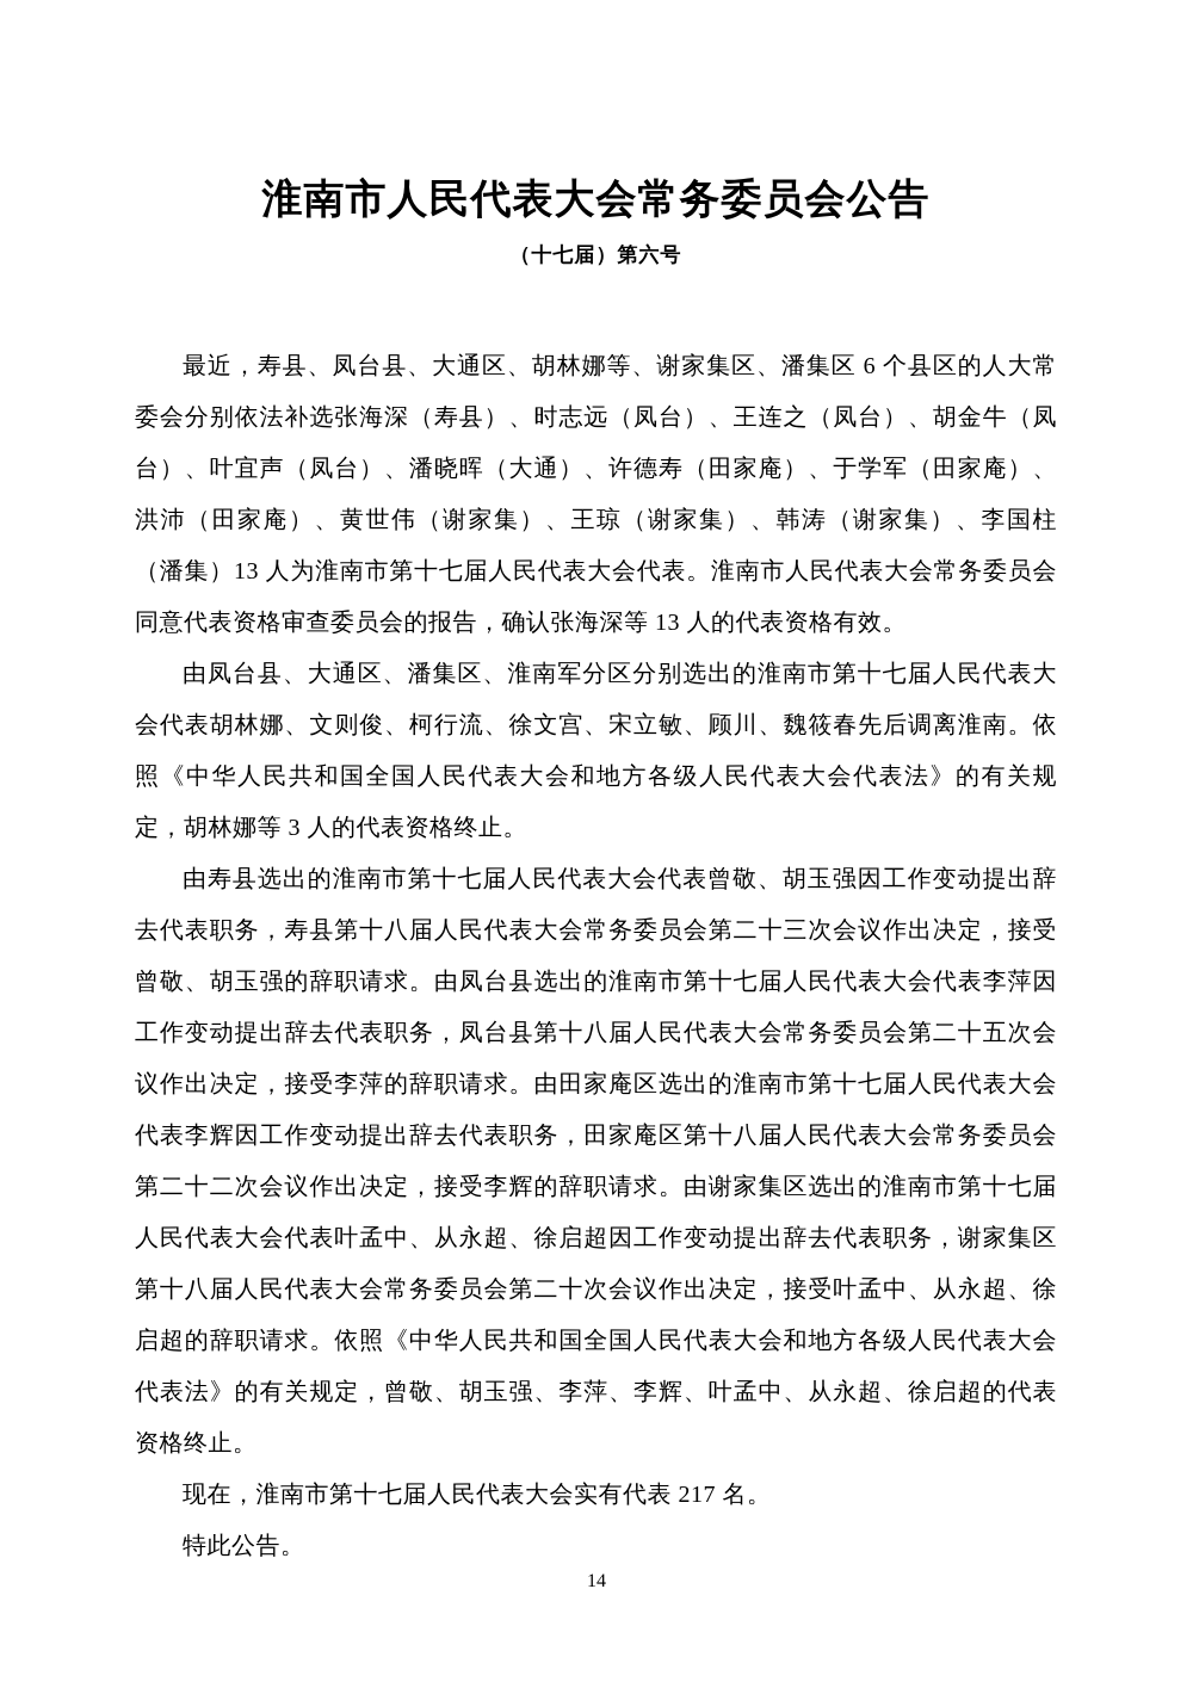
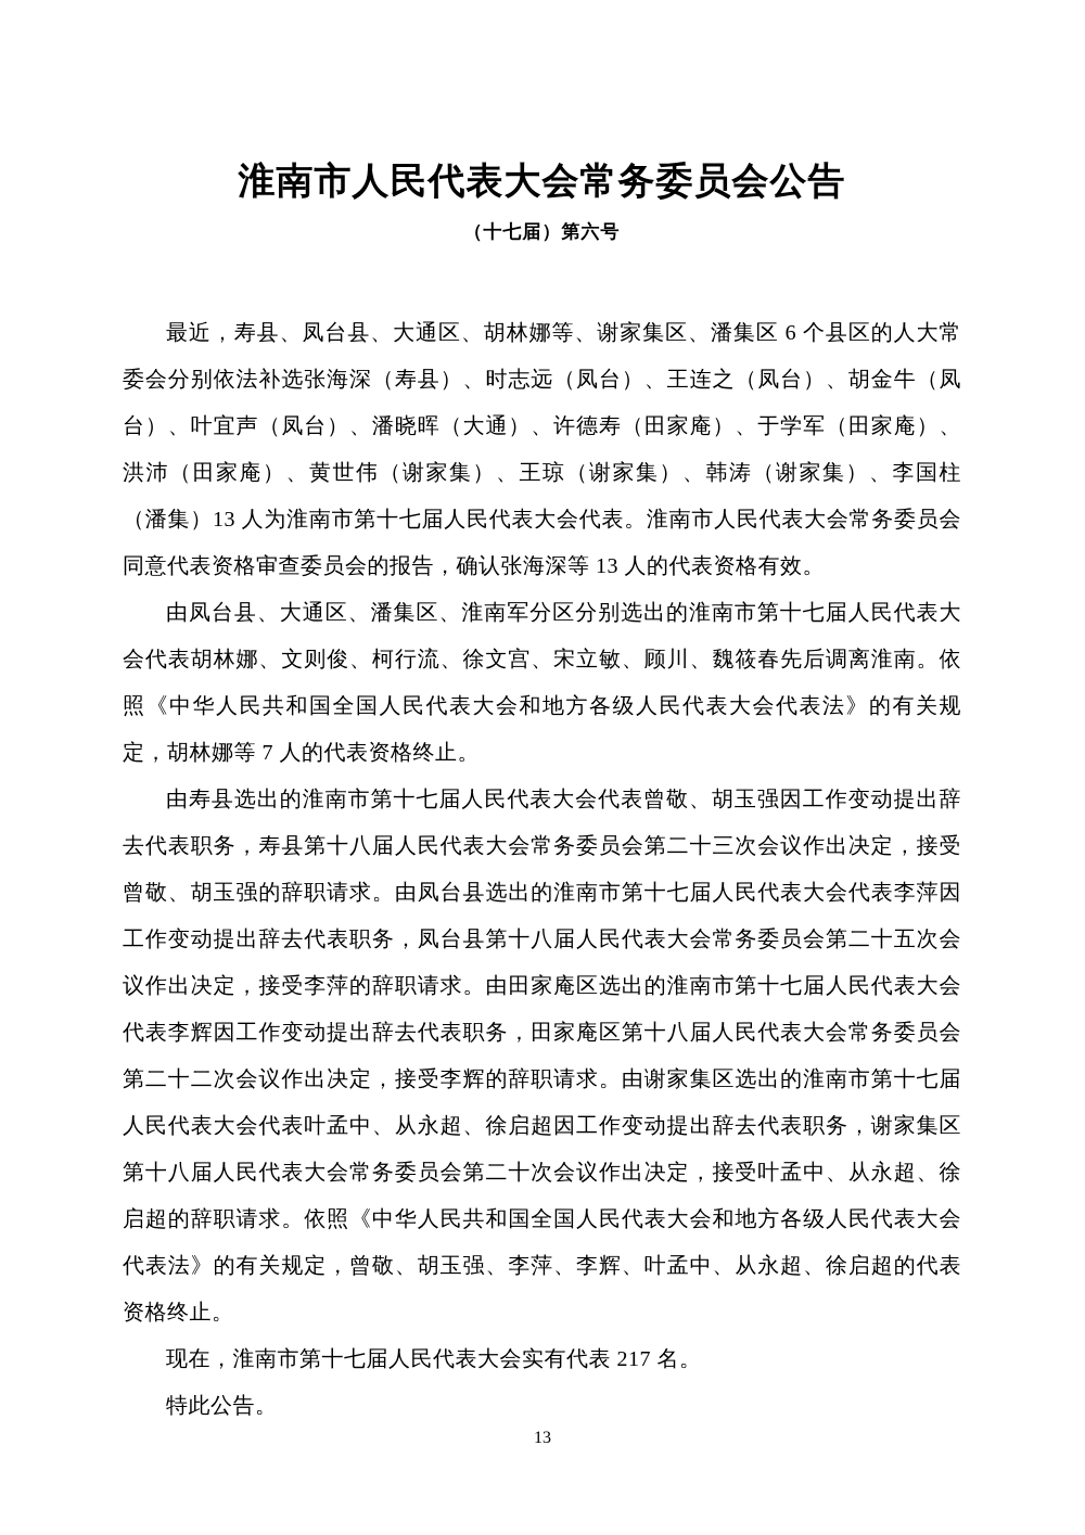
  淮南市人民代表大会常务委员会公告
  （十七届）第六号
  最近，寿县、凤台县、大通区、胡林娜等、谢家集区、潘集区 6 个县区的人大常委会分别依法补选张海深（寿县）、时志远（凤台）、王连之（凤台）、胡金牛（凤台）、叶宜声（凤台）、潘晓晖（大通）、许德寿（田家庵）、于学军（田家庵）、洪沛（田家庵）、黄世伟（谢家集）、王琼（谢家集）、韩涛（谢家集）、李国柱（潘集）13 人为淮南市第十七届人民代表大会代表。淮南市人民代表大会常务委员会同意代表资格审查委员会的报告，确认张海深等 13 人的代表资格有效。
- 由凤台县、大通区、潘集区、淮南军分区分别选出的淮南市第十七届人民代表大会代表胡林娜、文则俊、柯行流、徐文宫、宋立敏、顾川、魏筱春先后调离淮南。依照《中华人民共和国全国人民代表大会和地方各级人民代表大会代表法》的有关规定，胡林娜等 3 人的代表资格终止。
+ 由凤台县、大通区、潘集区、淮南军分区分别选出的淮南市第十七届人民代表大会代表胡林娜、文则俊、柯行流、徐文宫、宋立敏、顾川、魏筱春先后调离淮南。依照《中华人民共和国全国人民代表大会和地方各级人民代表大会代表法》的有关规定，胡林娜等 7 人的代表资格终止。
  由寿县选出的淮南市第十七届人民代表大会代表曾敬、胡玉强因工作变动提出辞去代表职务，寿县第十八届人民代表大会常务委员会第二十三次会议作出决定，接受曾敬、胡玉强的辞职请求。由凤台县选出的淮南市第十七届人民代表大会代表李萍因工作变动提出辞去代表职务，凤台县第十八届人民代表大会常务委员会第二十五次会议作出决定，接受李萍的辞职请求。由田家庵区选出的淮南市第十七届人民代表大会代表李辉因工作变动提出辞去代表职务，田家庵区第十八届人民代表大会常务委员会第二十二次会议作出决定，接受李辉的辞职请求。由谢家集区选出的淮南市第十七届人民代表大会代表叶孟中、从永超、徐启超因工作变动提出辞去代表职务，谢家集区第十八届人民代表大会常务委员会第二十次会议作出决定，接受叶孟中、从永超、徐启超的辞职请求。依照《中华人民共和国全国人民代表大会和地方各级人民代表大会代表法》的有关规定，曾敬、胡玉强、李萍、李辉、叶孟中、从永超、徐启超的代表资格终止。
  现在，淮南市第十七届人民代表大会实有代表 217 名。
  特此公告。
- 14
+ 13
